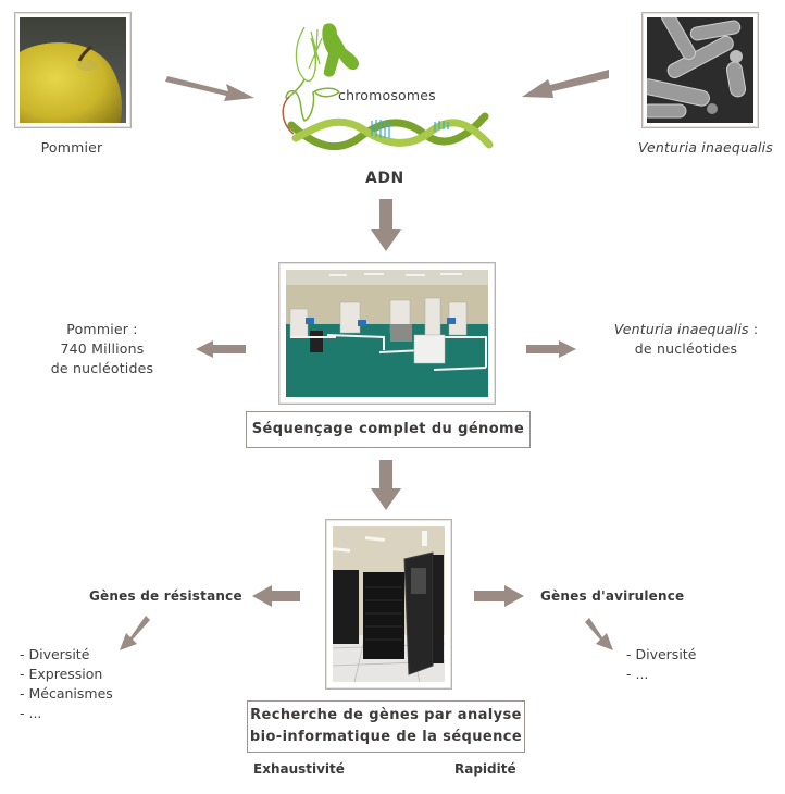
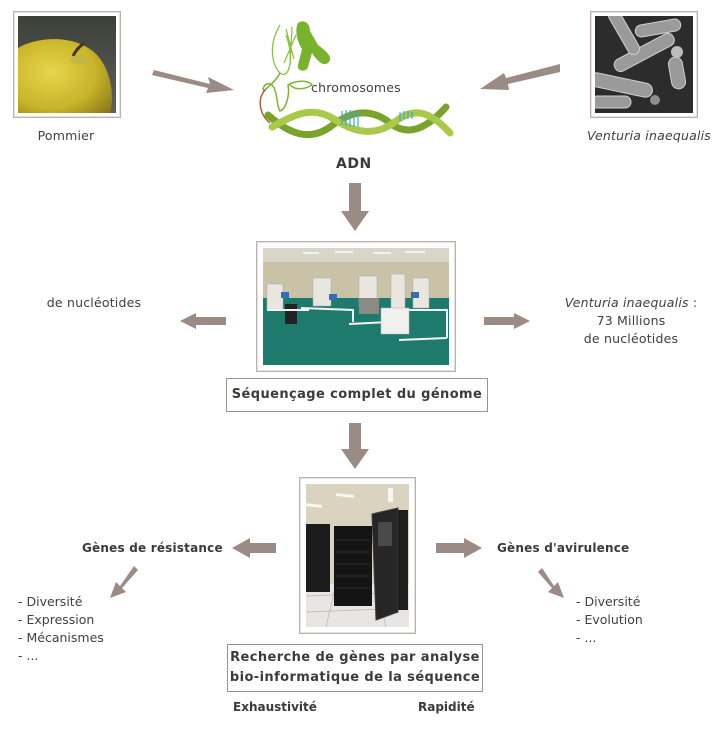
  Pommier
  chromosomes
  Venturia inaequalis
  ADN
- Pommier :
- 740 Millions
  de nucléotides
  Venturia inaequalis :
+ 73 Millions
  de nucléotides
  Séquençage complet du génome
  Gènes de résistance
  - Diversité
  - Expression
  - Mécanismes
  - ...
  Gènes d'avirulence
  - Diversité
+ - Evolution
  - ...
  Recherche de gènes par analyse
  bio-informatique de la séquence
  Exhaustivité
  Rapidité
